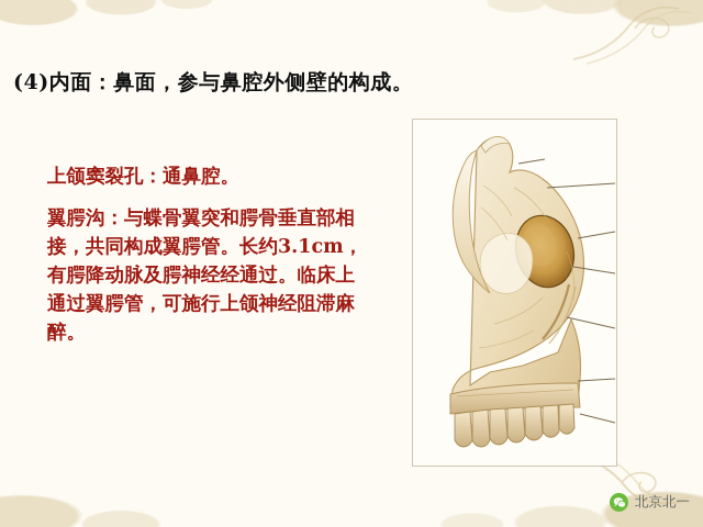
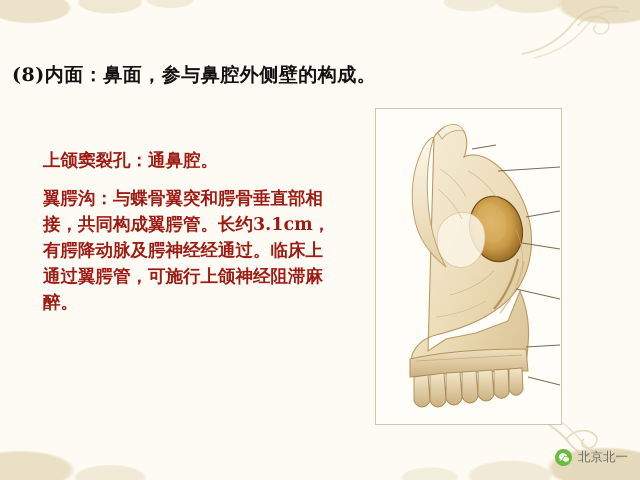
- (4)内面：鼻面，参与鼻腔外侧壁的构成。
+ (8)内面：鼻面，参与鼻腔外侧壁的构成。
  上颌窦裂孔：通鼻腔。
  翼腭沟：与蝶骨翼突和腭骨垂直部相接，共同构成翼腭管。长约3.1cm，有腭降动脉及腭神经经通过。临床上通过翼腭管，可施行上颌神经阻滞麻醉。
  北京北一
